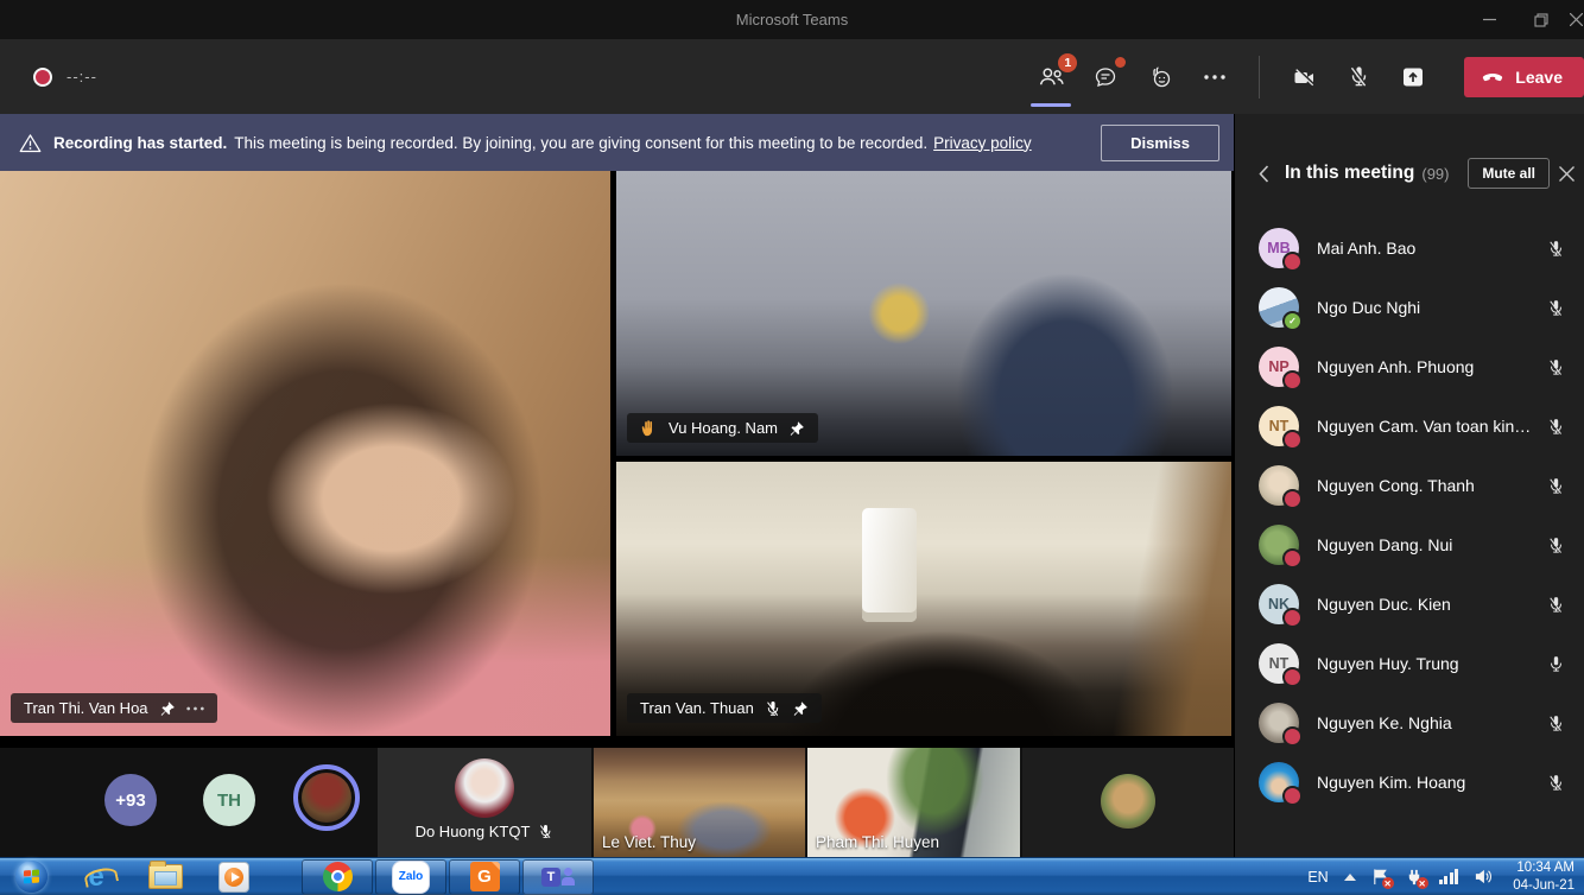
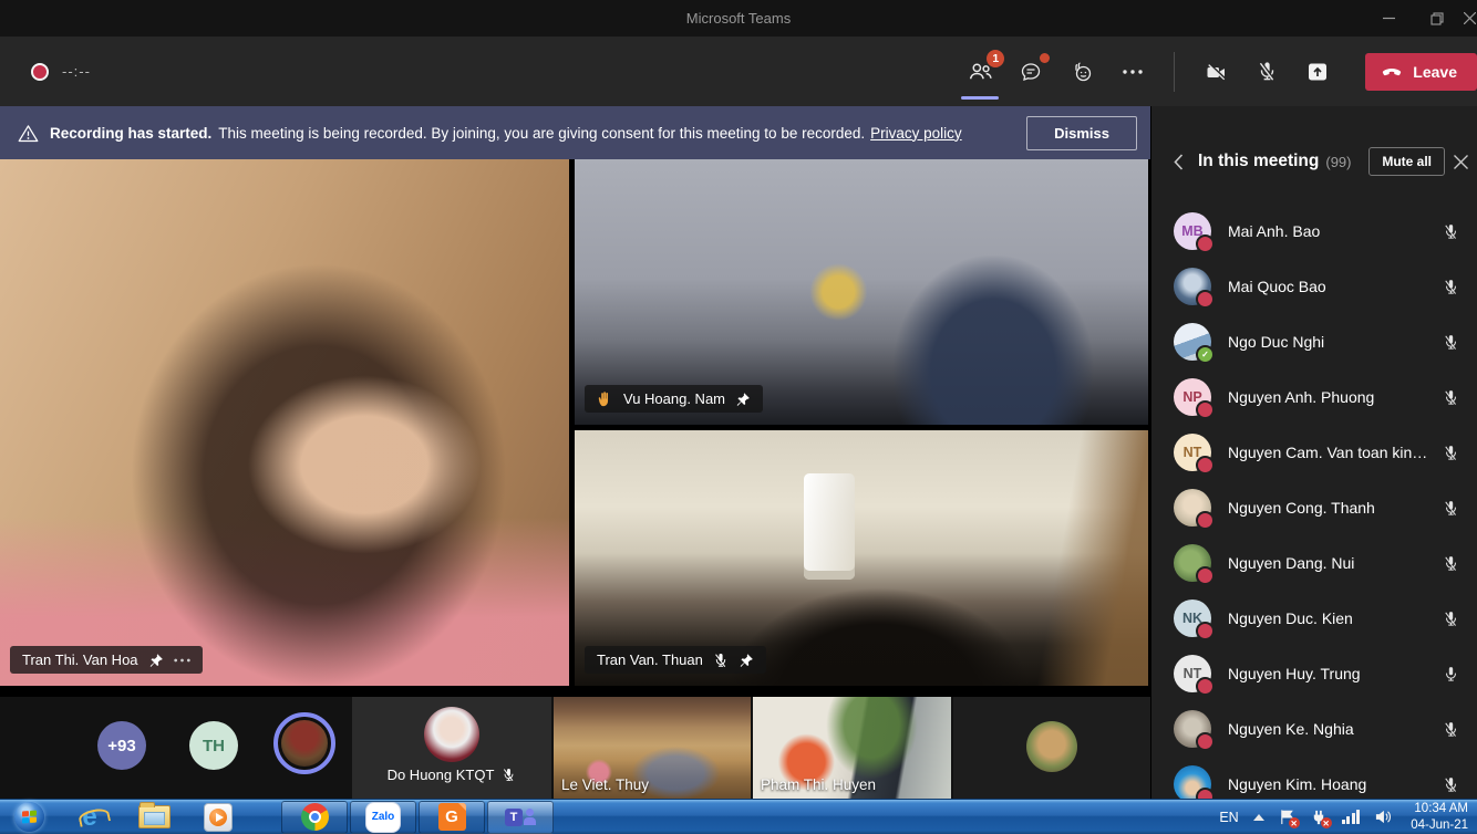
  Microsoft Teams
  --:--
  1
  Leave
  Recording has started.
  This meeting is being recorded. By joining, you are giving consent for this meeting to be recorded.
  Privacy policy
  Dismiss
  Tran Thi. Van Hoa
  Vu Hoang. Nam
  Tran Van. Thuan
  +93
  TH
  Do Huong KTQT
  Le Viet. Thuy
  Pham Thi. Huyen
  In this meeting
  (99)
  Mute all
  MB
  Mai Anh. Bao
+ Mai Quoc Bao
  Ngo Duc Nghi
  NP
  Nguyen Anh. Phuong
  NT
  Nguyen Cam. Van toan kinh te
  Nguyen Cong. Thanh
  Nguyen Dang. Nui
  NK
  Nguyen Duc. Kien
  NT
  Nguyen Huy. Trung
  Nguyen Ke. Nghia
  Nguyen Kim. Hoang
  e
  Zalo
  G
  T
  EN
  ✕
  ✕
  10:34 AM
  04-Jun-21
